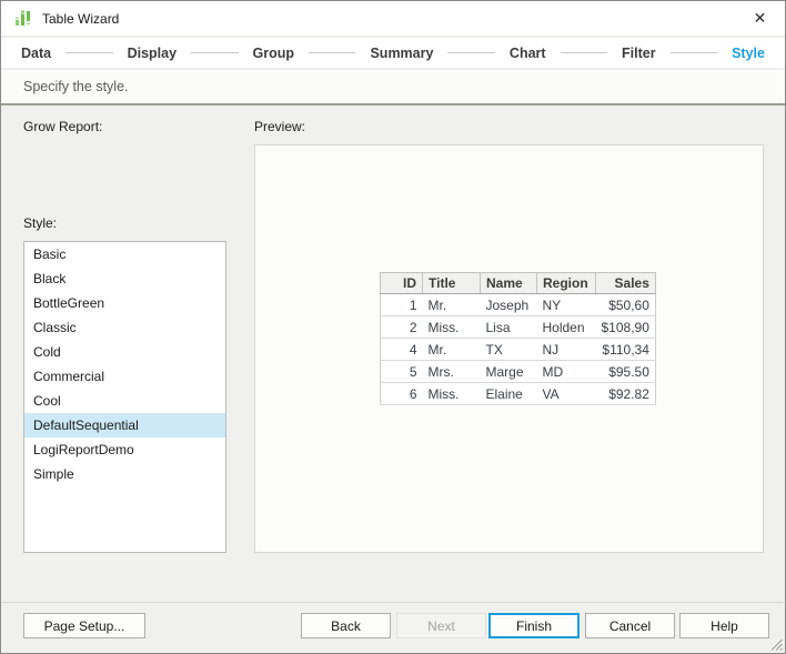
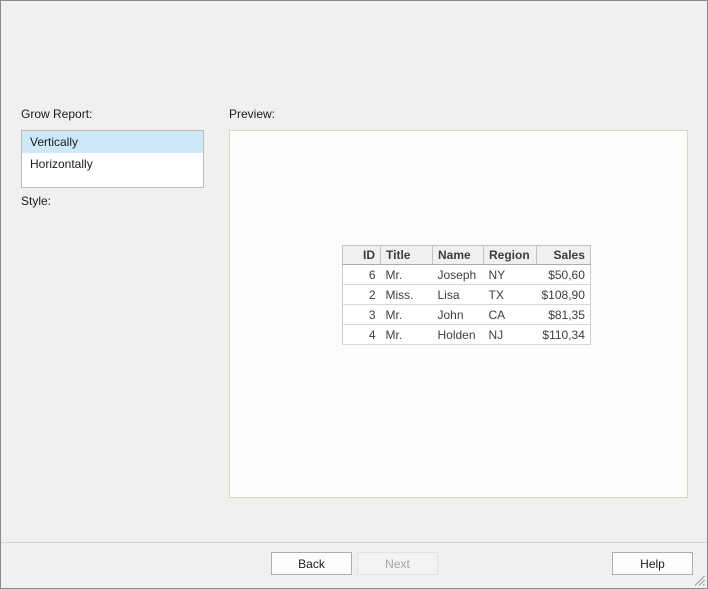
- Table Wizard
- ✕
- Data
- Display
- Group
- Summary
- Chart
- Filter
- Style
- Specify the style.
  Grow Report:
+ Vertically
+ Horizontally
  Style:
- Basic
- Black
- BottleGreen
- Classic
- Cold
- Commercial
- Cool
- DefaultSequential
- LogiReportDemo
- Simple
  Preview:
  ID	Title	Name	Region	Sales
- 1	Mr.	Joseph	NY	$50,60
+ 6	Mr.	Joseph	NY	$50,60
- 2	Miss.	Lisa	Holden	$108,90
+ 2	Miss.	Lisa	TX	$108,90
+ 3	Mr.	John	CA	$81,35
- 4	Mr.	TX	NJ	$110,34
+ 4	Mr.	Holden	NJ	$110,34
- 5	Mrs.	Marge	MD	$95.50
- 6	Miss.	Elaine	VA	$92.82
- Page Setup...
  Back
  Next
- Finish
- Cancel
  Help
